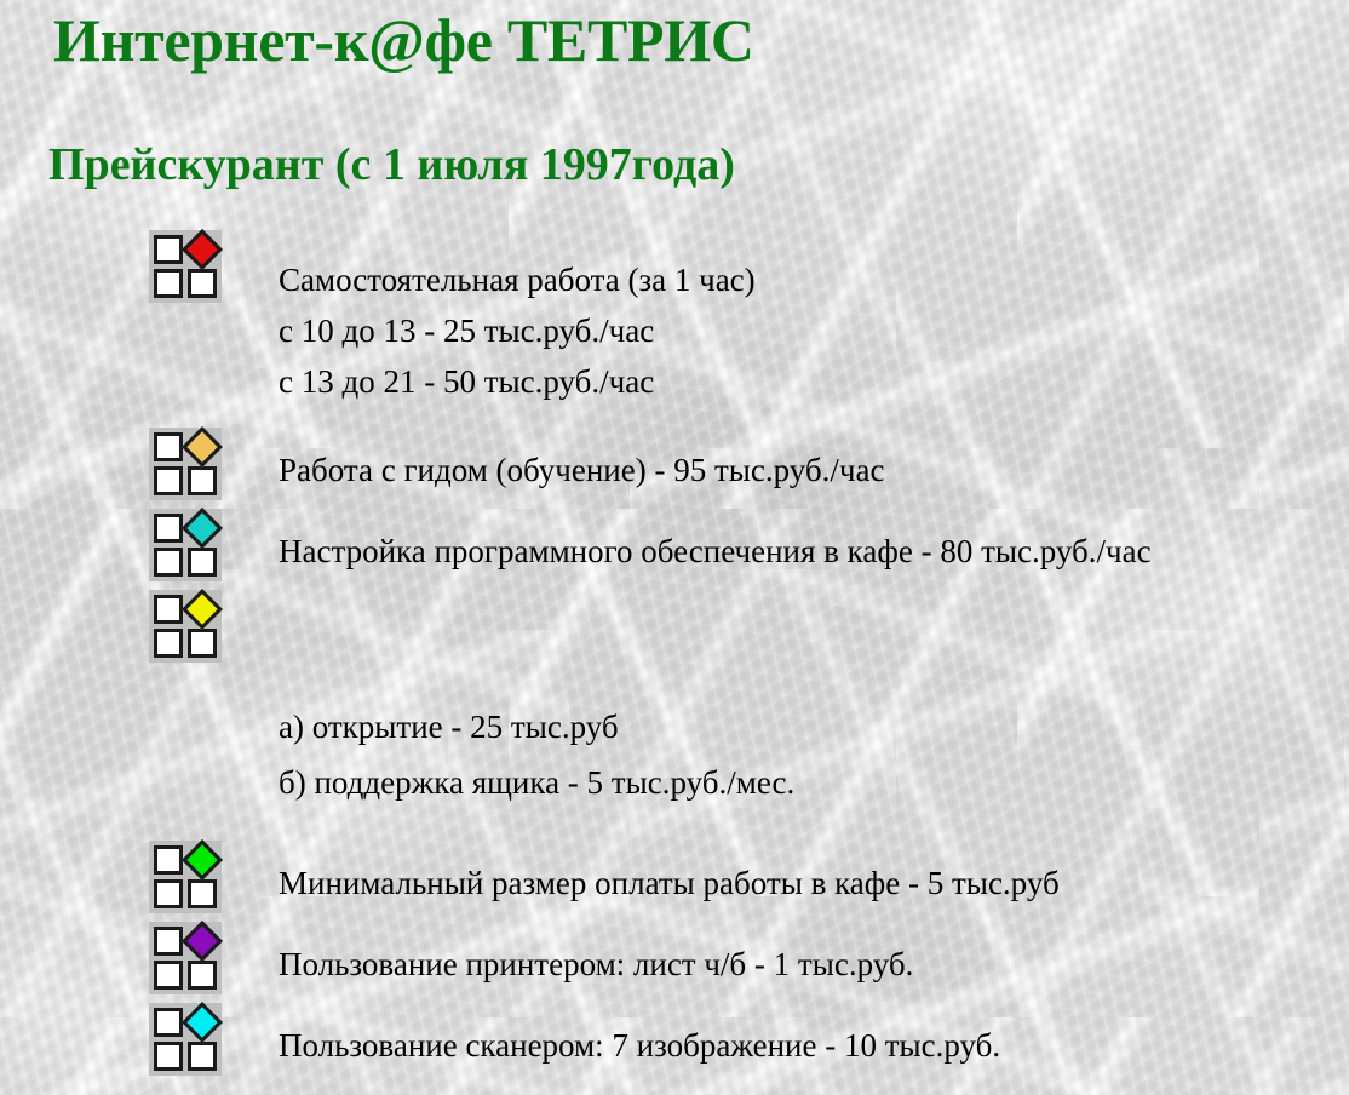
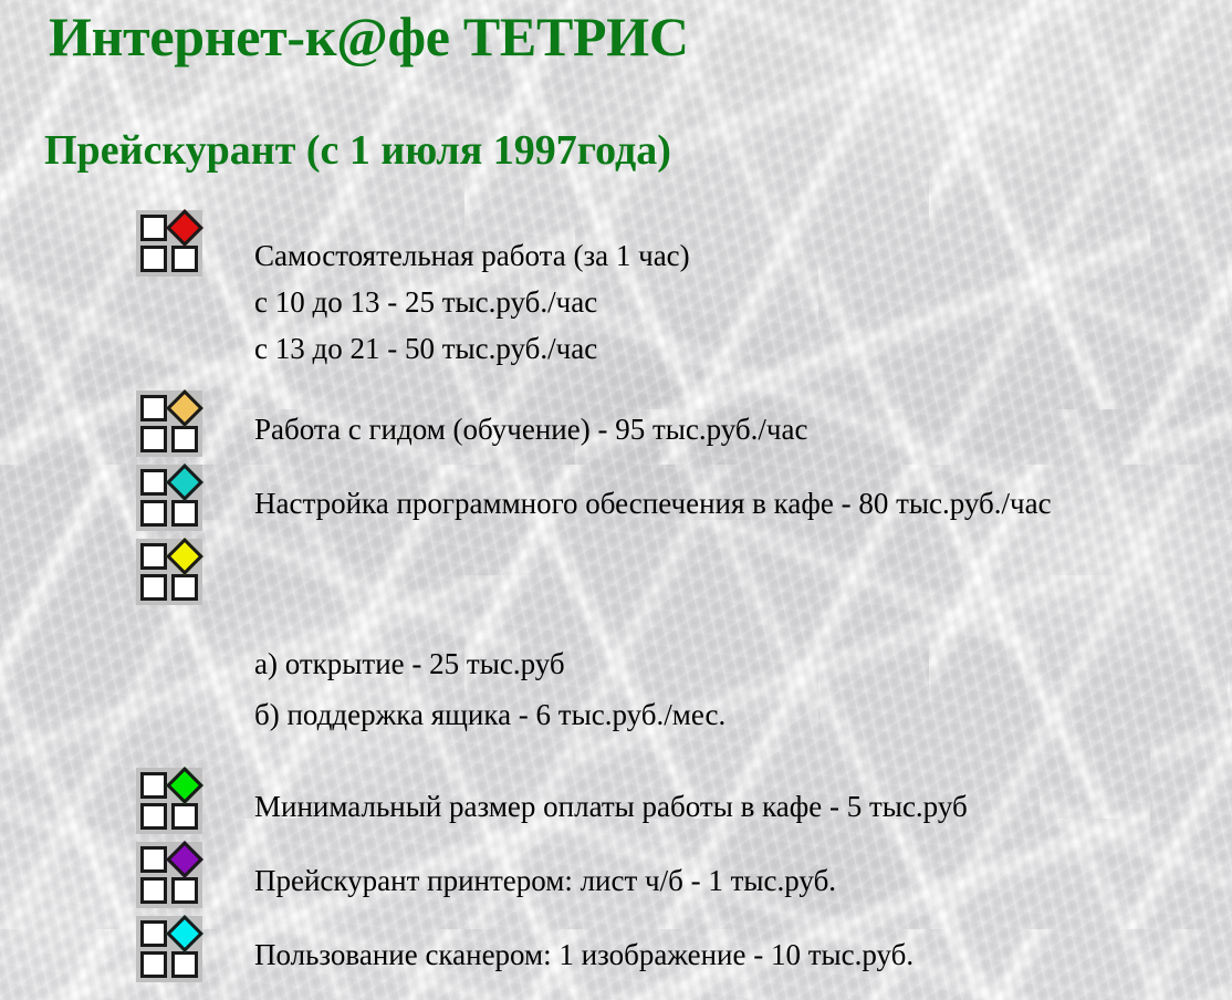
  Интернет-к@фе ТЕТРИС
  Прейскурант (с 1 июля 1997года)
  Самостоятельная работа (за 1 час)
  с 10 до 13 - 25 тыс.руб./час
  с 13 до 21 - 50 тыс.руб./час
  Работа с гидом (обучение) - 95 тыс.руб./час
  Настройка программного обеспечения в кафе - 80 тыс.руб./час
  а) открытие - 25 тыс.руб
- б) поддержка ящика - 5 тыс.руб./мес.
+ б) поддержка ящика - 6 тыс.руб./мес.
  Минимальный размер оплаты работы в кафе - 5 тыс.руб
- Пользование принтером: лист ч/б - 1 тыс.руб.
+ Прейскурант принтером: лист ч/б - 1 тыс.руб.
- Пользование сканером: 7 изображение - 10 тыс.руб.
+ Пользование сканером: 1 изображение - 10 тыс.руб.
